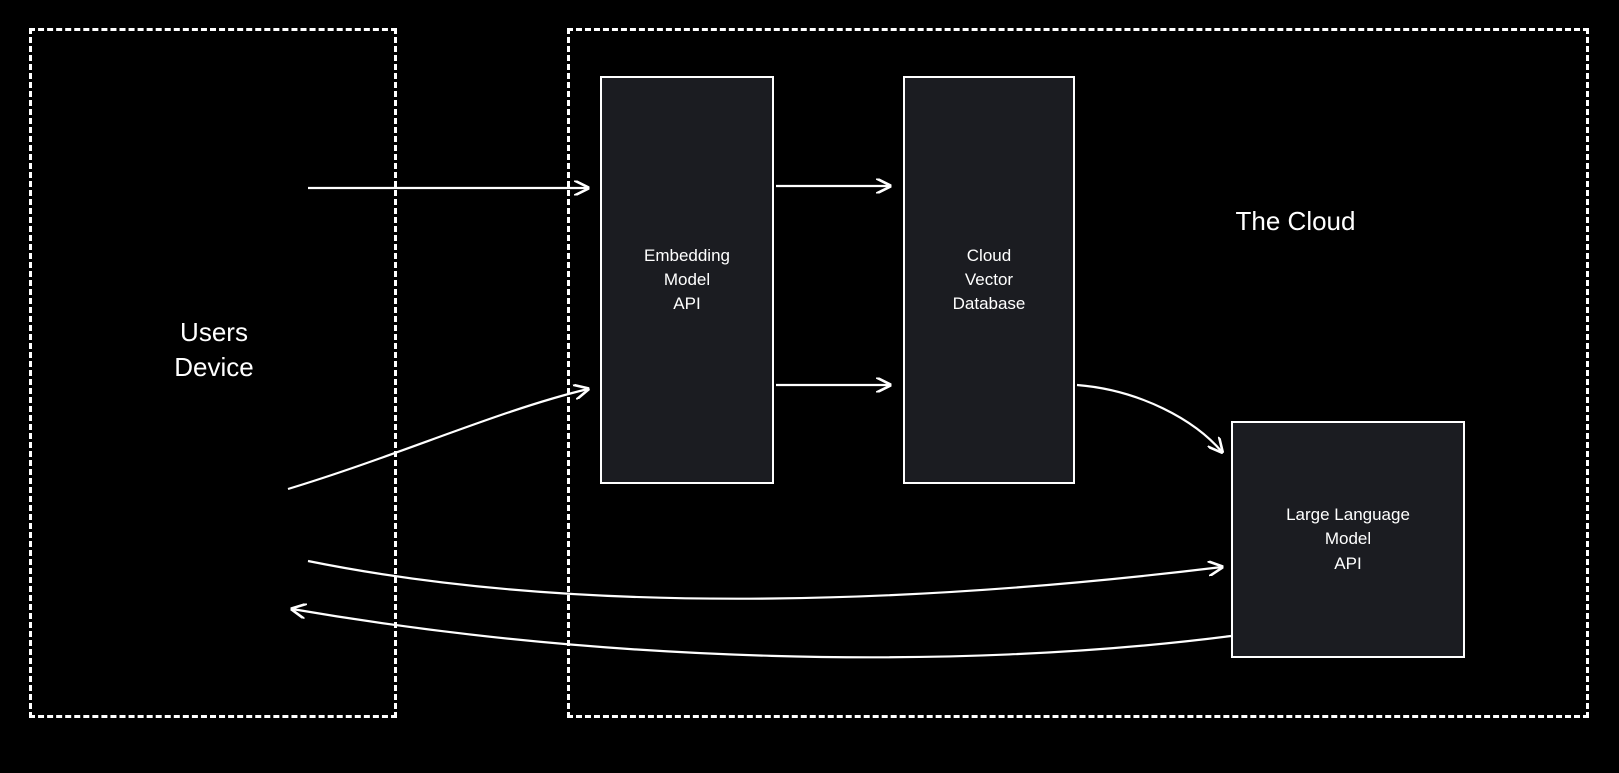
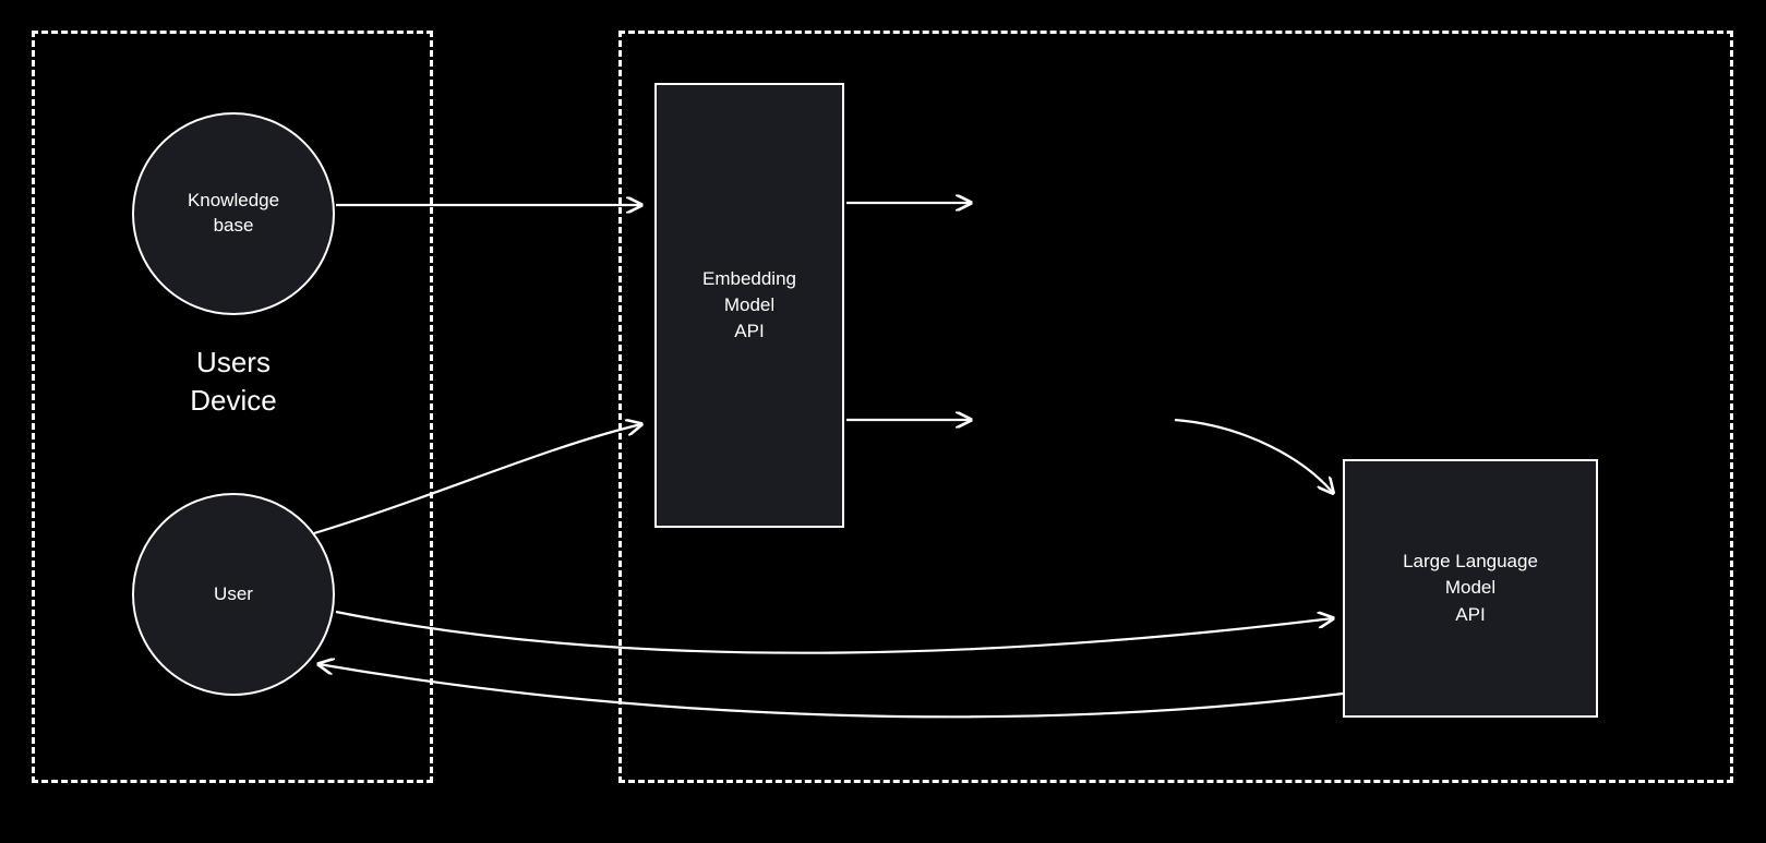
+ Knowledge
+ base
+ User
  Embedding
  Model
  API
- Cloud
- Vector
- Database
  Large Language
  Model
  API
  Users
  Device
- The Cloud
